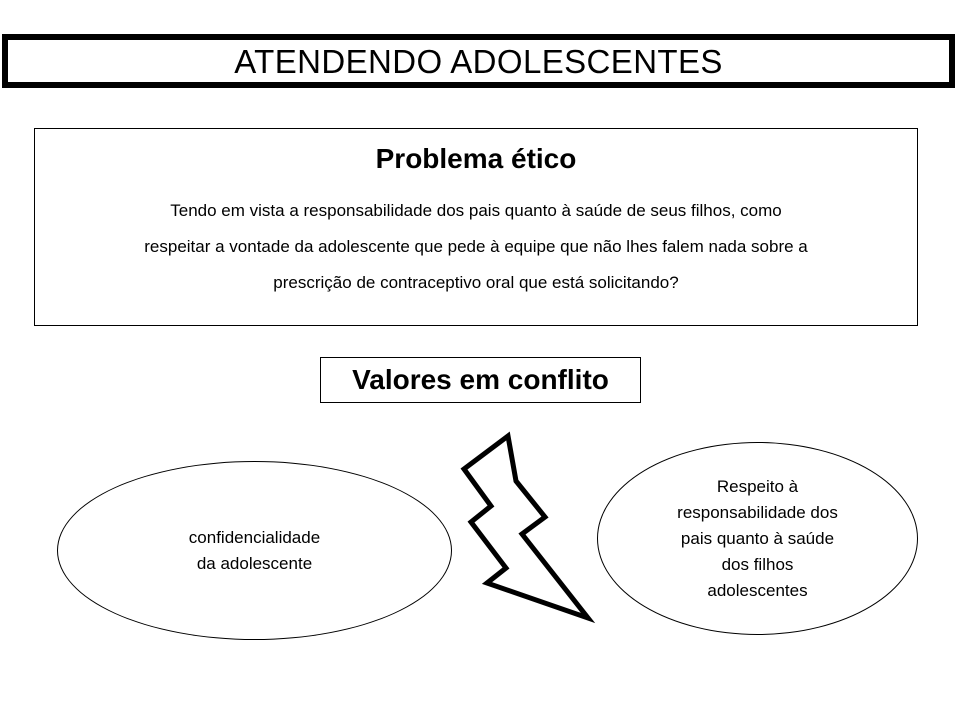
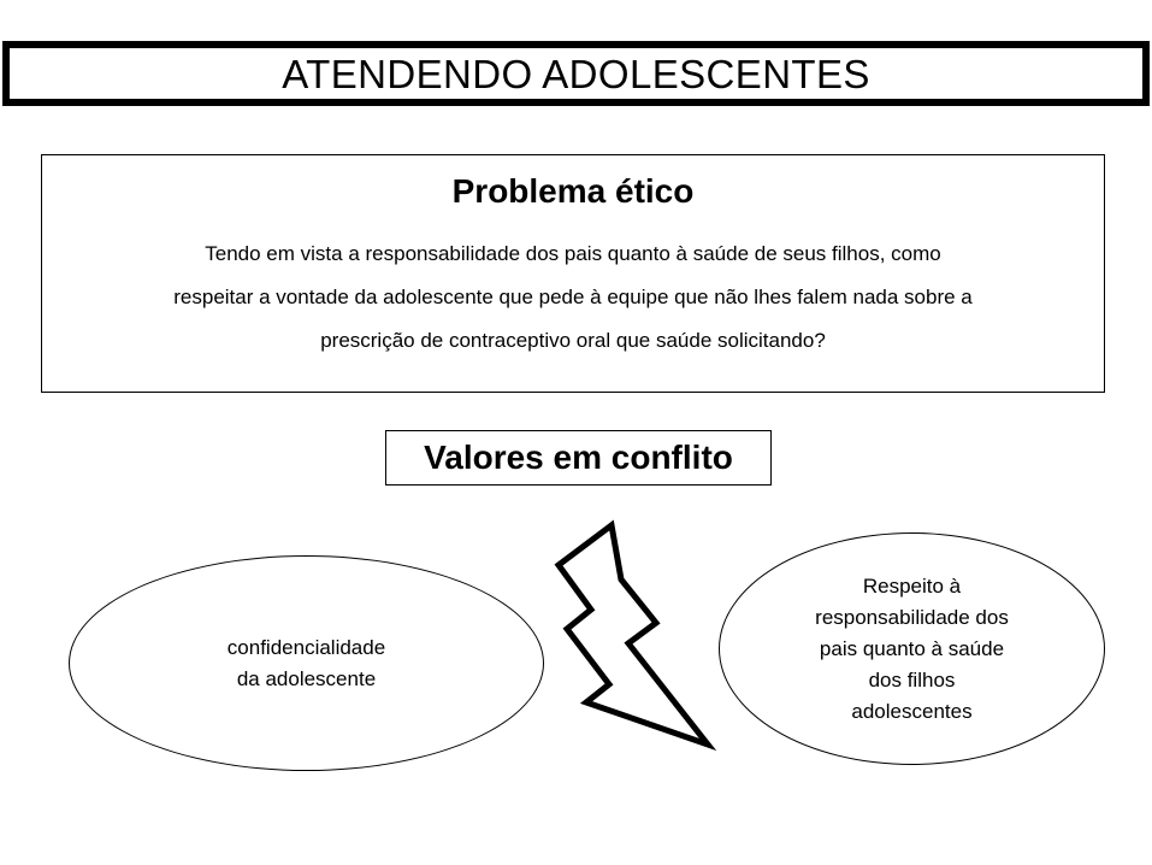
  ATENDENDO ADOLESCENTES
  Problema ético
  Tendo em vista a responsabilidade dos pais quanto à saúde de seus filhos, como
  respeitar a vontade da adolescente que pede à equipe que não lhes falem nada sobre a
- prescrição de contraceptivo oral que está solicitando?
+ prescrição de contraceptivo oral que saúde solicitando?
  Valores em conflito
  confidencialidade
  da adolescente
  Respeito à
  responsabilidade dos
  pais quanto à saúde
  dos filhos
  adolescentes
